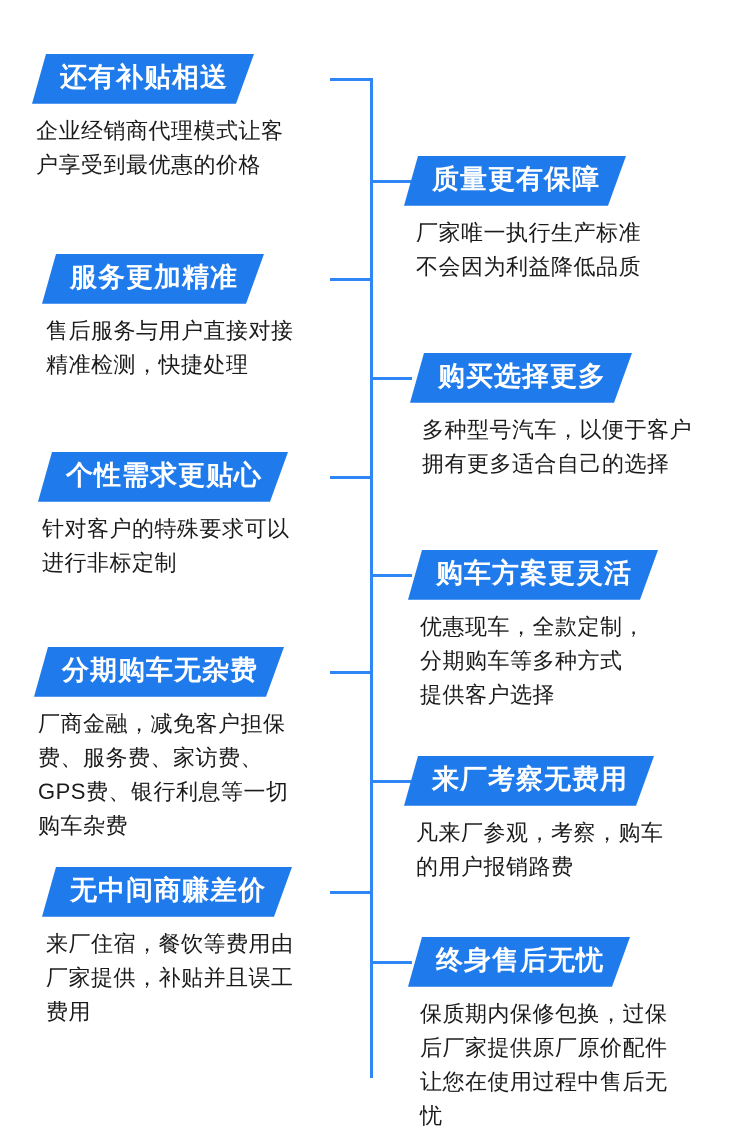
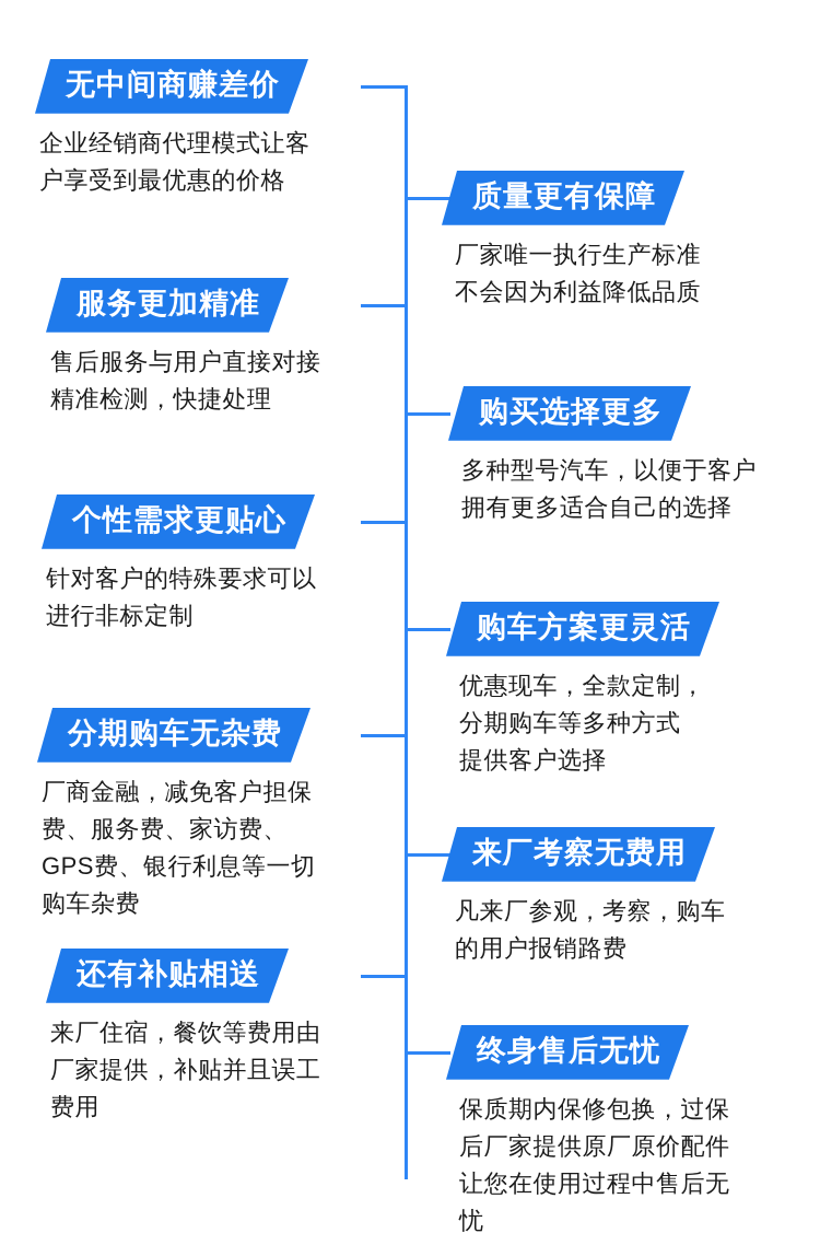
- 还有补贴相送
+ 无中间商赚差价
  企业经销商代理模式让客
  户享受到最优惠的价格
  服务更加精准
  售后服务与用户直接对接
  精准检测，快捷处理
  个性需求更贴心
  针对客户的特殊要求可以
  进行非标定制
  分期购车无杂费
  厂商金融，减免客户担保
  费、服务费、家访费、
  GPS费、银行利息等一切
  购车杂费
- 无中间商赚差价
+ 还有补贴相送
  来厂住宿，餐饮等费用由
  厂家提供，补贴并且误工
  费用
  质量更有保障
  厂家唯一执行生产标准
  不会因为利益降低品质
  购买选择更多
  多种型号汽车，以便于客户
  拥有更多适合自己的选择
  购车方案更灵活
  优惠现车，全款定制，
  分期购车等多种方式
  提供客户选择
  来厂考察无费用
  凡来厂参观，考察，购车
  的用户报销路费
  终身售后无忧
  保质期内保修包换，过保
  后厂家提供原厂原价配件
  让您在使用过程中售后无
  忧
